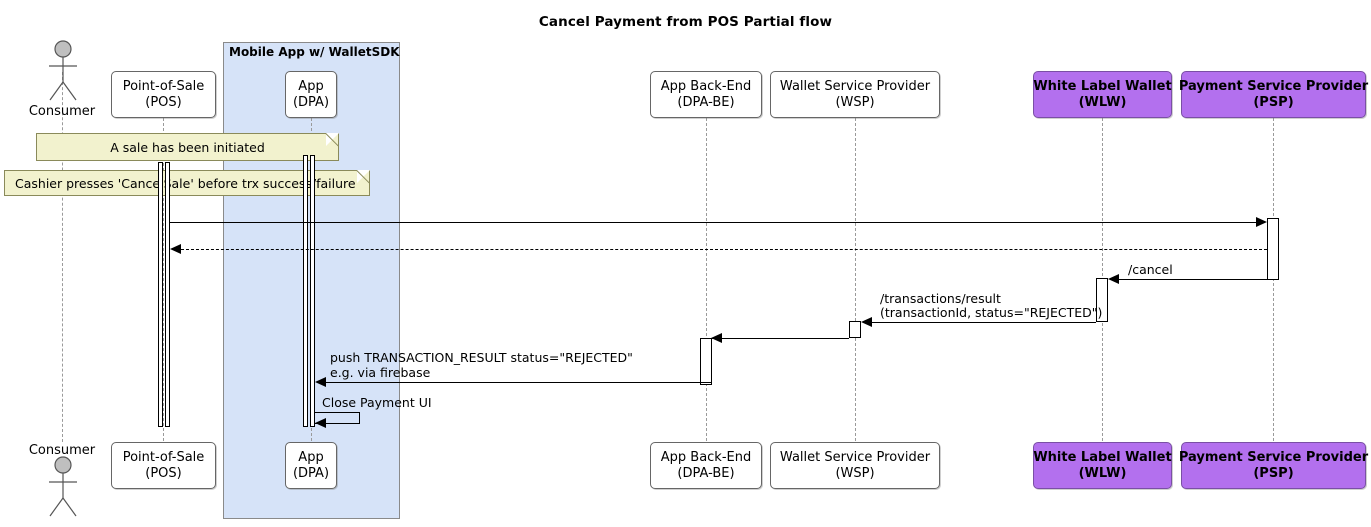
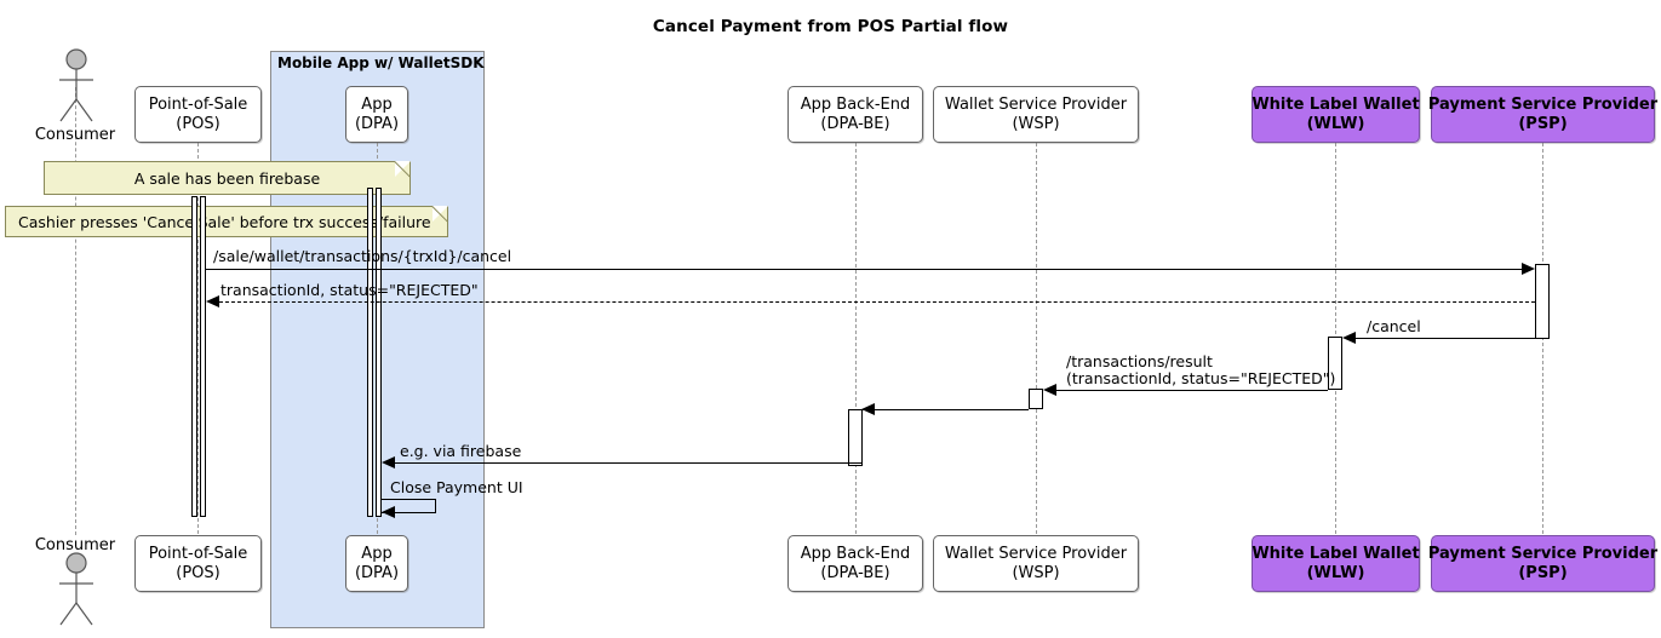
  Cancel Payment from POS Partial flow
  Mobile App w/ WalletSDK
  Consumer
  Consumer
  Point-of-Sale
  (POS)
  App
  (DPA)
  App Back-End
  (DPA-BE)
  Wallet Service Provider
  (WSP)
  White Label Wallet
  (WLW)
  Payment Service Provider
  (PSP)
  Point-of-Sale
  (POS)
  App
  (DPA)
  App Back-End
  (DPA-BE)
  Wallet Service Provider
  (WSP)
  White Label Wallet
  (WLW)
  Payment Service Provider
  (PSP)
- A sale has been initiated
+ A sale has been firebase
  Cashier presses 'Canceale' before trx succesfailure
+ /sale/wallet/transactions/{trxId}/cancel
+ transactionId, status="REJECTED"
  /cancel
  /transactions/result
  (transactionId, status="REJECTED")
- push TRANSACTION_RESULT status="REJECTED"
  e.g. via firebase
  Close Payment UI
